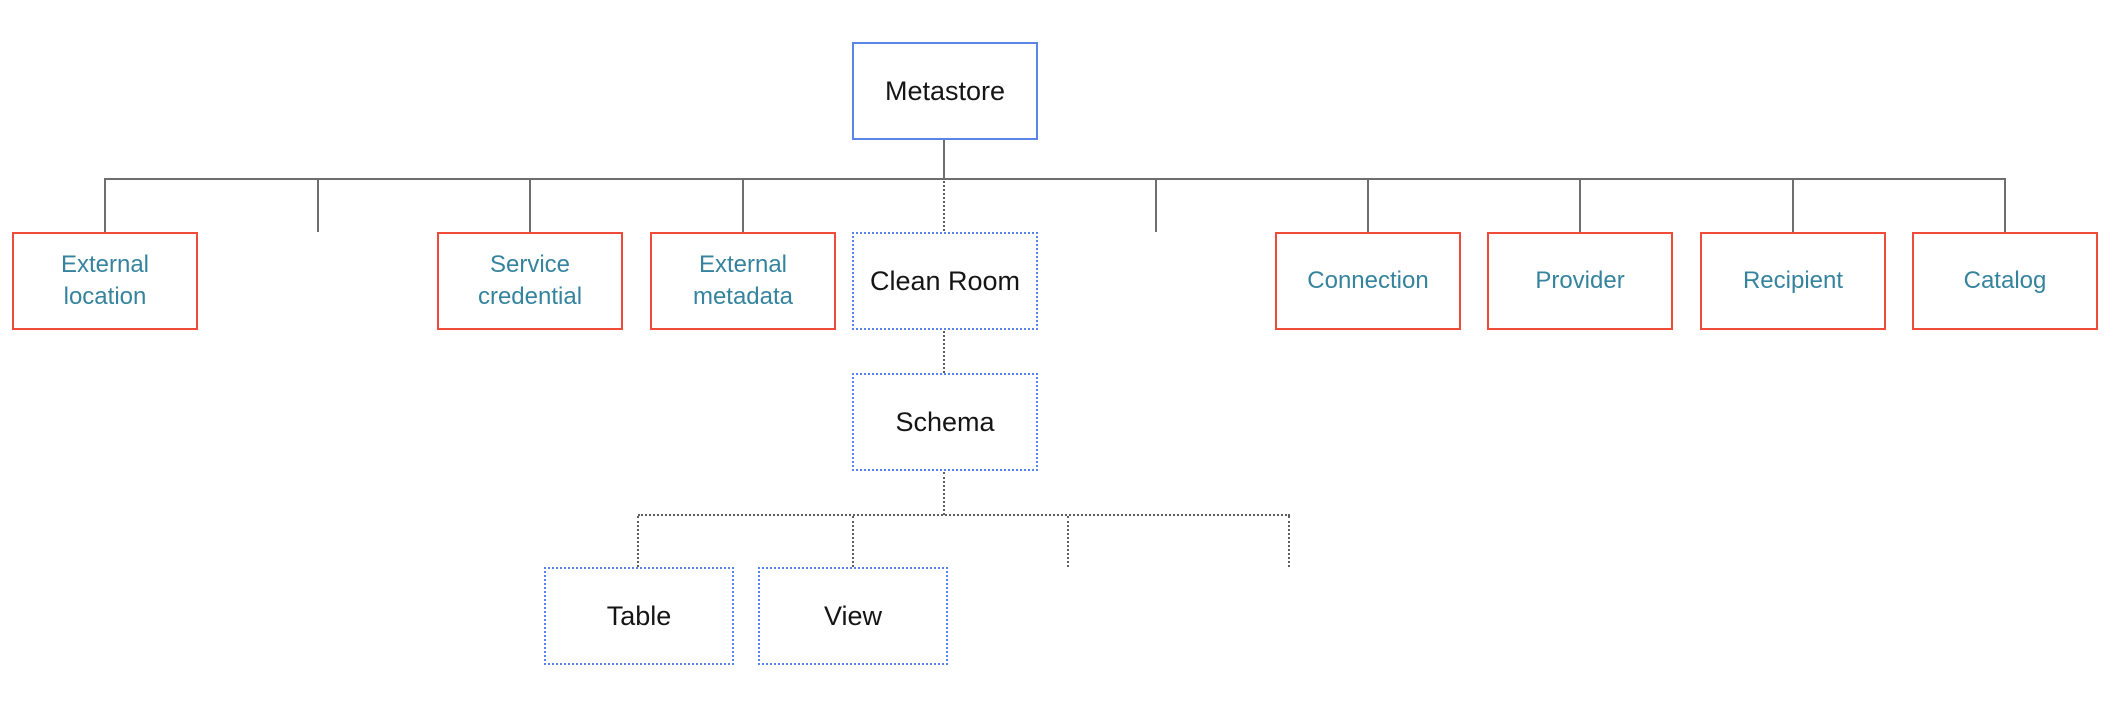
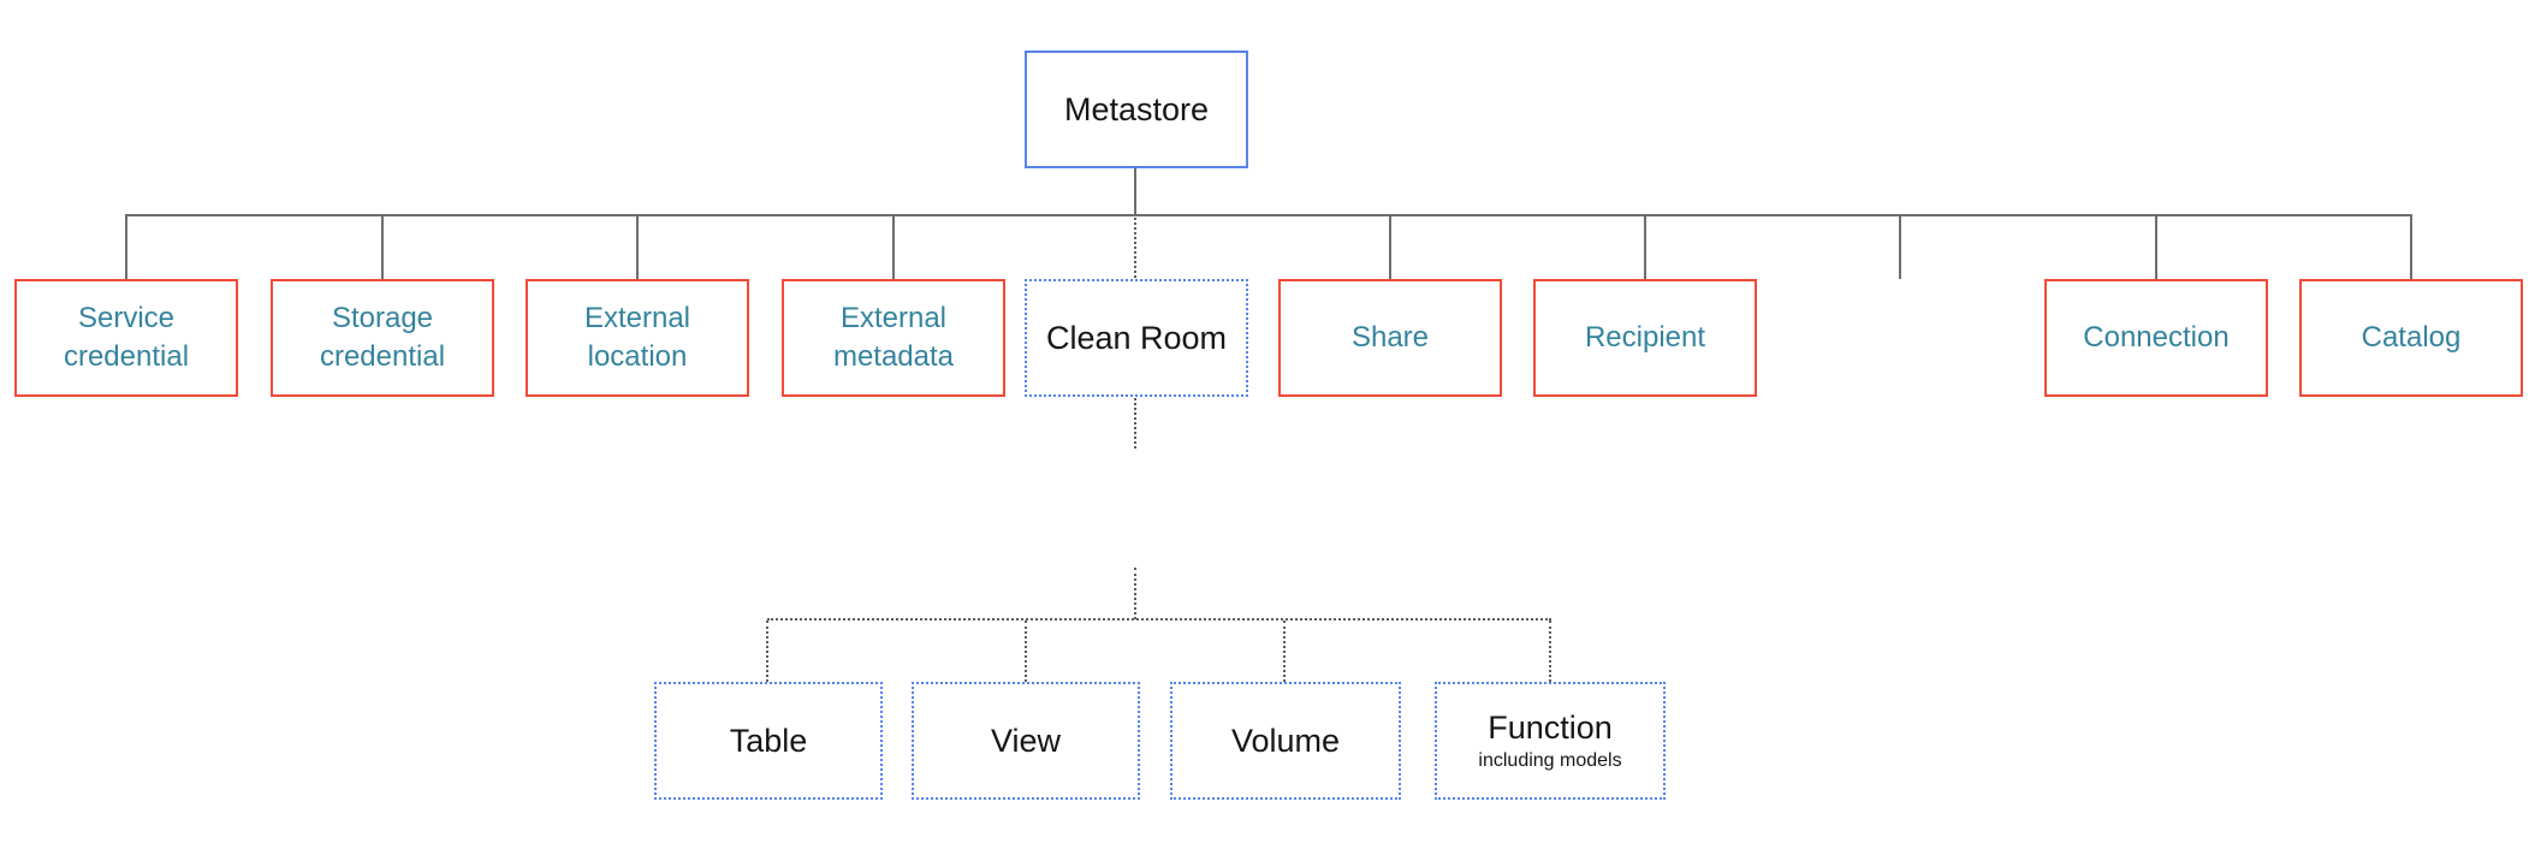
  Metastore
- External location
+ Service credential
+ Storage credential
- Service credential
+ External location
  External metadata
  Clean Room
+ Share
- Connection
+ Recipient
- Provider
- Recipient
+ Connection
  Catalog
- Schema
  Table
  View
+ Volume
+ Function
+ including models
